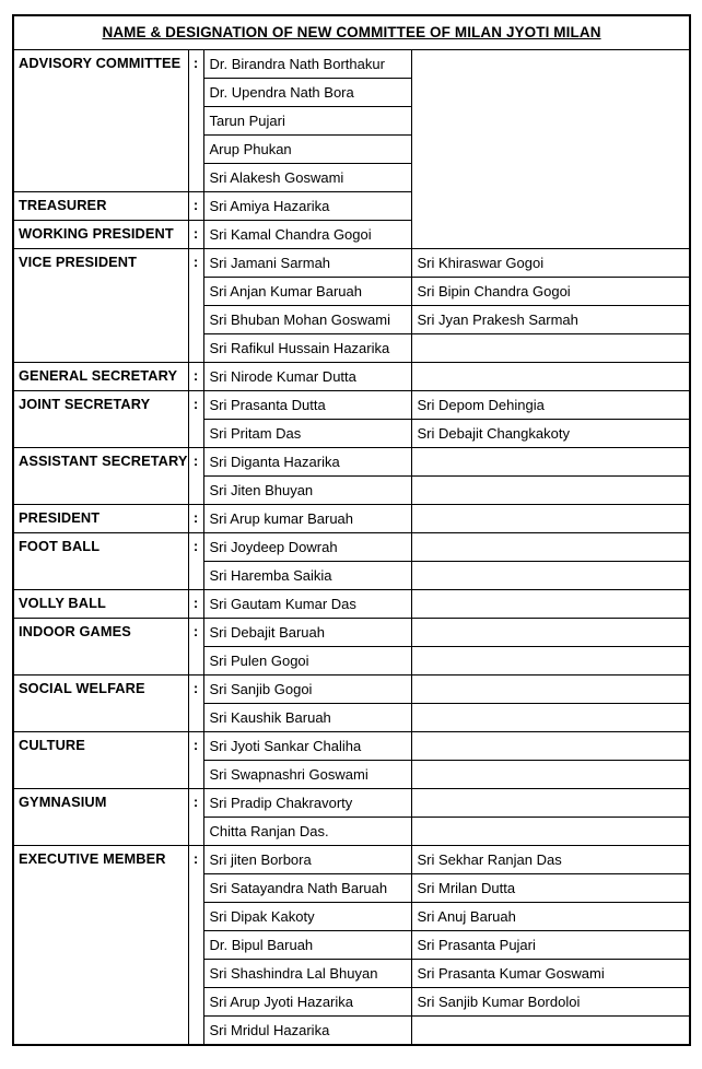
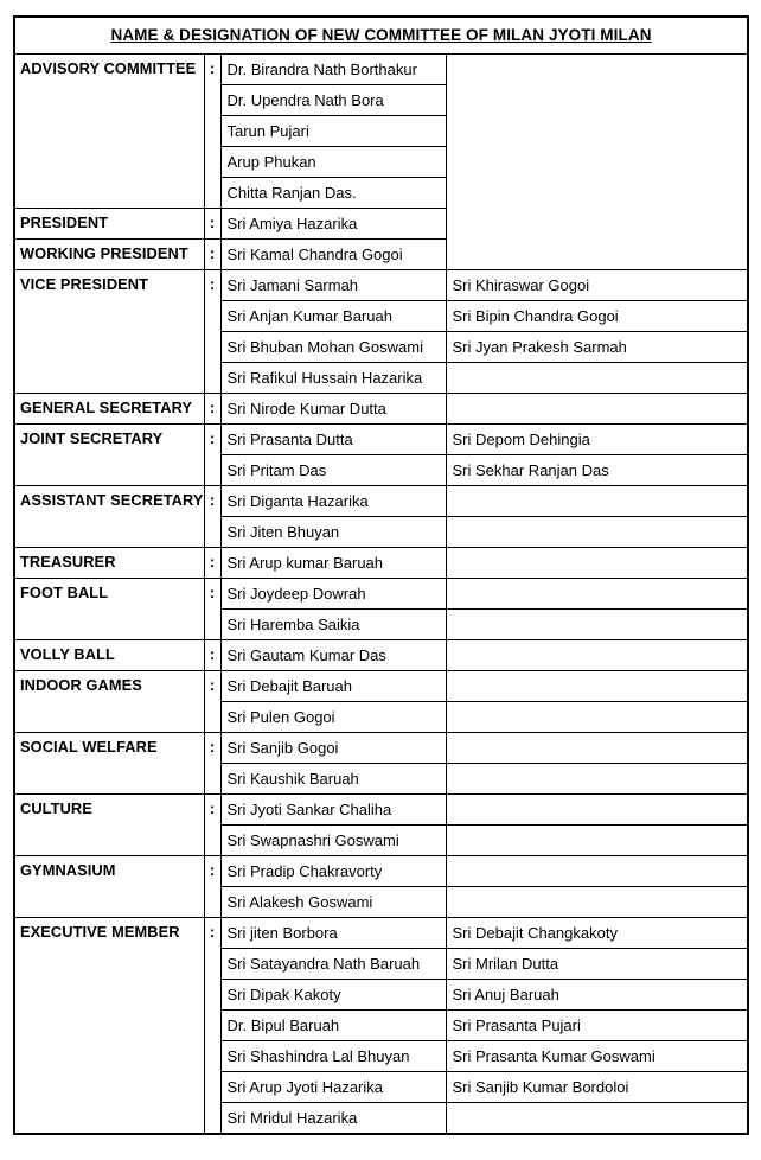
  NAME & DESIGNATION OF NEW COMMITTEE OF MILAN JYOTI MILAN
  ADVISORY COMMITTEE	:	Dr. Birandra Nath Borthakur
  Dr. Upendra Nath Bora
  Tarun Pujari
  Arup Phukan
- Sri Alakesh Goswami
+ Chitta Ranjan Das.
- TREASURER	:	Sri Amiya Hazarika
+ PRESIDENT	:	Sri Amiya Hazarika
  WORKING PRESIDENT	:	Sri Kamal Chandra Gogoi
  VICE PRESIDENT	:	Sri Jamani Sarmah	Sri Khiraswar Gogoi
  Sri Anjan Kumar Baruah	Sri Bipin Chandra Gogoi
  Sri Bhuban Mohan Goswami	Sri Jyan Prakesh Sarmah
  Sri Rafikul Hussain Hazarika
  GENERAL SECRETARY	:	Sri Nirode Kumar Dutta
  JOINT SECRETARY	:	Sri Prasanta Dutta	Sri Depom Dehingia
- Sri Pritam Das	Sri Debajit Changkakoty
+ Sri Pritam Das	Sri Sekhar Ranjan Das
  ASSISTANT SECRETARY	:	Sri Diganta Hazarika
  Sri Jiten Bhuyan
- PRESIDENT	:	Sri Arup kumar Baruah
+ TREASURER	:	Sri Arup kumar Baruah
  FOOT BALL	:	Sri Joydeep Dowrah
  Sri Haremba Saikia
  VOLLY BALL	:	Sri Gautam Kumar Das
  INDOOR GAMES	:	Sri Debajit Baruah
  Sri Pulen Gogoi
  SOCIAL WELFARE	:	Sri Sanjib Gogoi
  Sri Kaushik Baruah
  CULTURE	:	Sri Jyoti Sankar Chaliha
  Sri Swapnashri Goswami
  GYMNASIUM	:	Sri Pradip Chakravorty
- Chitta Ranjan Das.
+ Sri Alakesh Goswami
- EXECUTIVE MEMBER	:	Sri jiten Borbora	Sri Sekhar Ranjan Das
+ EXECUTIVE MEMBER	:	Sri jiten Borbora	Sri Debajit Changkakoty
  Sri Satayandra Nath Baruah	Sri Mrilan Dutta
  Sri Dipak Kakoty	Sri Anuj Baruah
  Dr. Bipul Baruah	Sri Prasanta Pujari
  Sri Shashindra Lal Bhuyan	Sri Prasanta Kumar Goswami
  Sri Arup Jyoti Hazarika	Sri Sanjib Kumar Bordoloi
  Sri Mridul Hazarika
